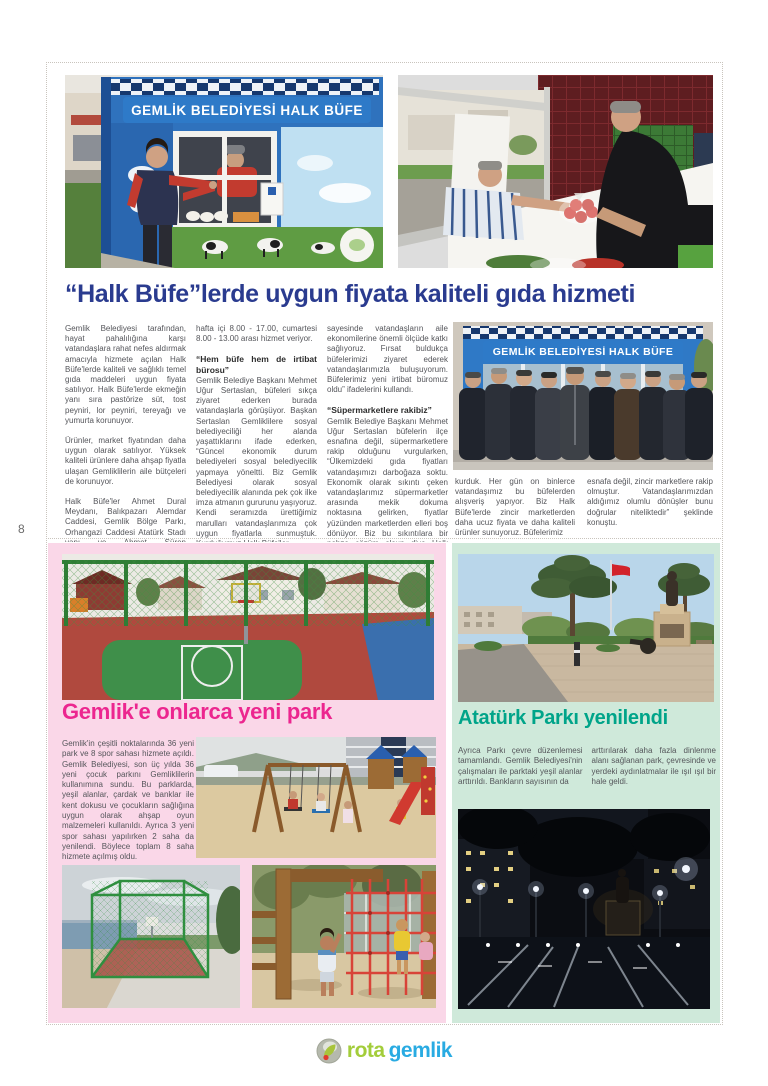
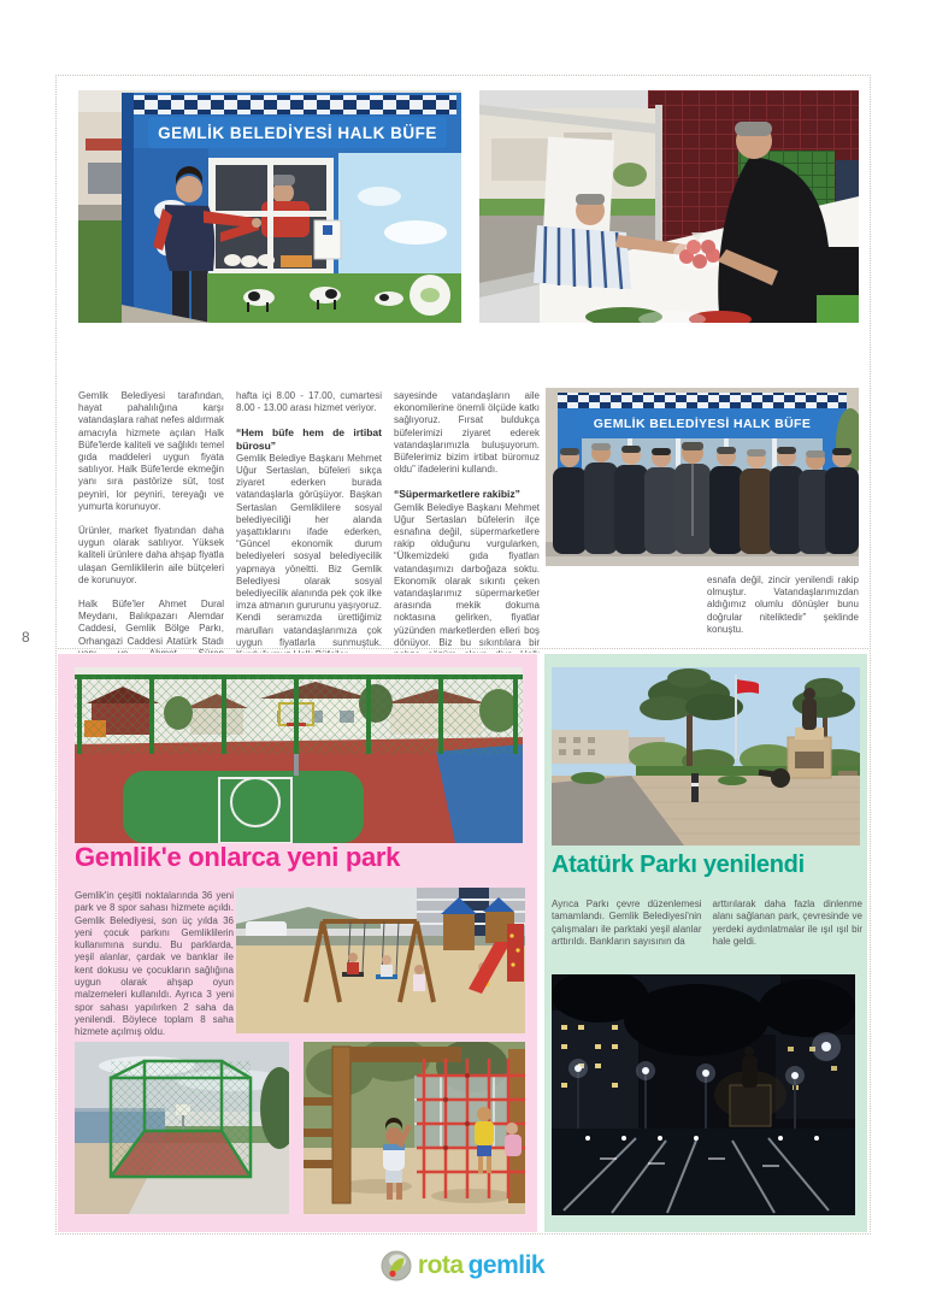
  8
  GEMLİK BELEDİYESİ HALK BÜFE
- “Halk Büfe”lerde uygun fiyata kaliteli gıda hizmeti
  Gemlik Belediyesi tarafından, hayat pahalılığına karşı vatandaşlara rahat nefes aldırmak amacıyla hizmete açılan Halk Büfe'lerde kaliteli ve sağlıklı temel gıda maddeleri uygun fiyata satılıyor. Halk Büfe'lerde ekmeğin yanı sıra pastörize süt, tost peyniri, lor peyniri, tereyağı ve yumurta korunuyor.
  Ürünler, market fiyatından daha uygun olarak satılıyor. Yüksek kaliteli ürünlere daha ahşap fiyatla ulaşan Gemliklilerin aile bütçeleri de korunuyor.
  Halk Büfe'ler Ahmet Dural Meydanı, Balıkpazarı Alemdar Caddesi, Gemlik Bölge Parkı, Orhangazi Caddesi Atatürk Stadı
  hafta içi 8.00 - 17.00, cumartesi 8.00 - 13.00 arası hizmet veriyor.
  “Hem büfe hem de irtibat bürosu”
  Gemlik Belediye Başkanı Mehmet Uğur Sertaslan, büfeleri sıkça ziyaret ederken burada vatandaşlarla görüşüyor. Başkan Sertaslan Gemliklilere sosyal belediyeciliği her alanda yaşattıklarını ifade ederken, “Güncel ekonomik durum belediyeleri sosyal belediyecilik yapmaya yöneltti. Biz Gemlik Belediyesi olarak sosyal belediyecilik alanında pek çok ilke imza atmanın gururunu yaşıyoruz. Kendi seramızda ürettiğimiz marulları vatandaşlarımıza çok uygun fiyatlarla sunmuştuk.
- sayesinde vatandaşların aile ekonomilerine önemli ölçüde katkı sağlıyoruz. Fırsat buldukça büfelerimizi ziyaret ederek vatandaşlarımızla buluşuyorum. Büfelerimiz yeni irtibat büromuz oldu” ifadelerini kullandı.
+ sayesinde vatandaşların aile ekonomilerine önemli ölçüde katkı sağlıyoruz. Fırsat buldukça büfelerimizi ziyaret ederek vatandaşlarımızla buluşuyorum. Büfelerimiz bizim irtibat büromuz oldu” ifadelerini kullandı.
  “Süpermarketlere rakibiz”
  Gemlik Belediye Başkanı Mehmet Uğur Sertaslan büfelerin ilçe esnafına değil, süpermarketlere rakip olduğunu vurgularken, “Ülkemizdeki gıda fiyatları vatandaşımızı darboğaza soktu. Ekonomik olarak sıkıntı çeken vatandaşlarımız süpermarketler arasında mekik dokuma noktasına gelirken, fiyatlar yüzünden marketlerden elleri boş dönüyor. Biz bu sıkıntılara bir
  GEMLİK BELEDİYESİ HALK BÜFE
- kurduk. Her gün on binlerce vatandaşımız bu büfelerden alışveriş yapıyor. Biz Halk Büfe'lerde zincir marketlerden daha ucuz fiyata ve daha kaliteli ürünler sunuyoruz. Büfelerimiz
- esnafa değil, zincir marketlere rakip olmuştur. Vatandaşlarımızdan aldığımız olumlu dönüşler bunu doğrular niteliktedir” şeklinde konuştu.
+ esnafa değil, zincir yenilendi rakip olmuştur. Vatandaşlarımızdan aldığımız olumlu dönüşler bunu doğrular niteliktedir” şeklinde konuştu.
  Gemlik'e onlarca yeni park
  Gemlik'in çeşitli noktalarında 36 yeni park ve 8 spor sahası hizmete açıldı. Gemlik Belediyesi, son üç yılda 36 yeni çocuk parkını Gemliklilerin kullanımına sundu. Bu parklarda, yeşil alanlar, çardak ve banklar ile kent dokusu ve çocukların sağlığına uygun olarak ahşap oyun malzemeleri kullanıldı. Ayrıca 3 yeni spor sahası yapılırken 2 saha da yenilendi. Böylece toplam 8 saha hizmete açılmış oldu.
  Atatürk Parkı yenilendi
  Ayrıca Parkı çevre düzenlemesi tamamlandı. Gemlik Belediyesi'nin çalışmaları ile parktaki yeşil alanlar arttırıldı. Bankların sayısının da
  arttırılarak daha fazla dinlenme alanı sağlanan park, çevresinde ve yerdeki aydınlatmalar ile ışıl ışıl bir hale geldi.
  rota
  gemlik
